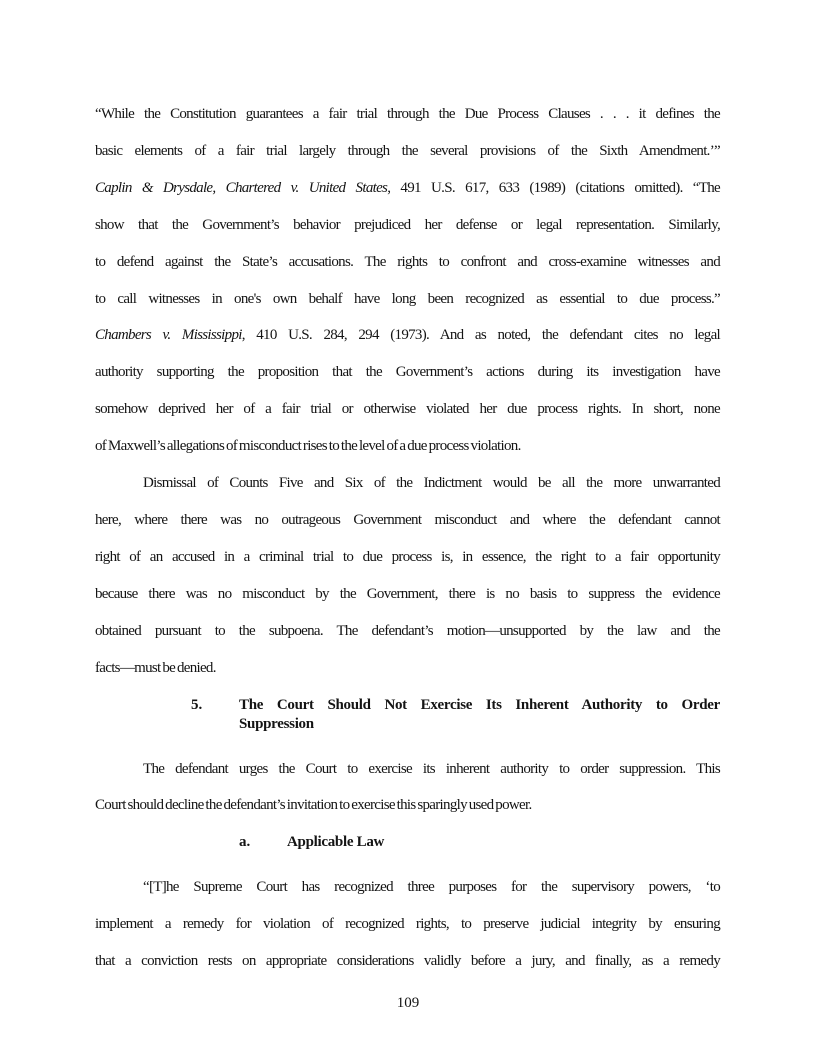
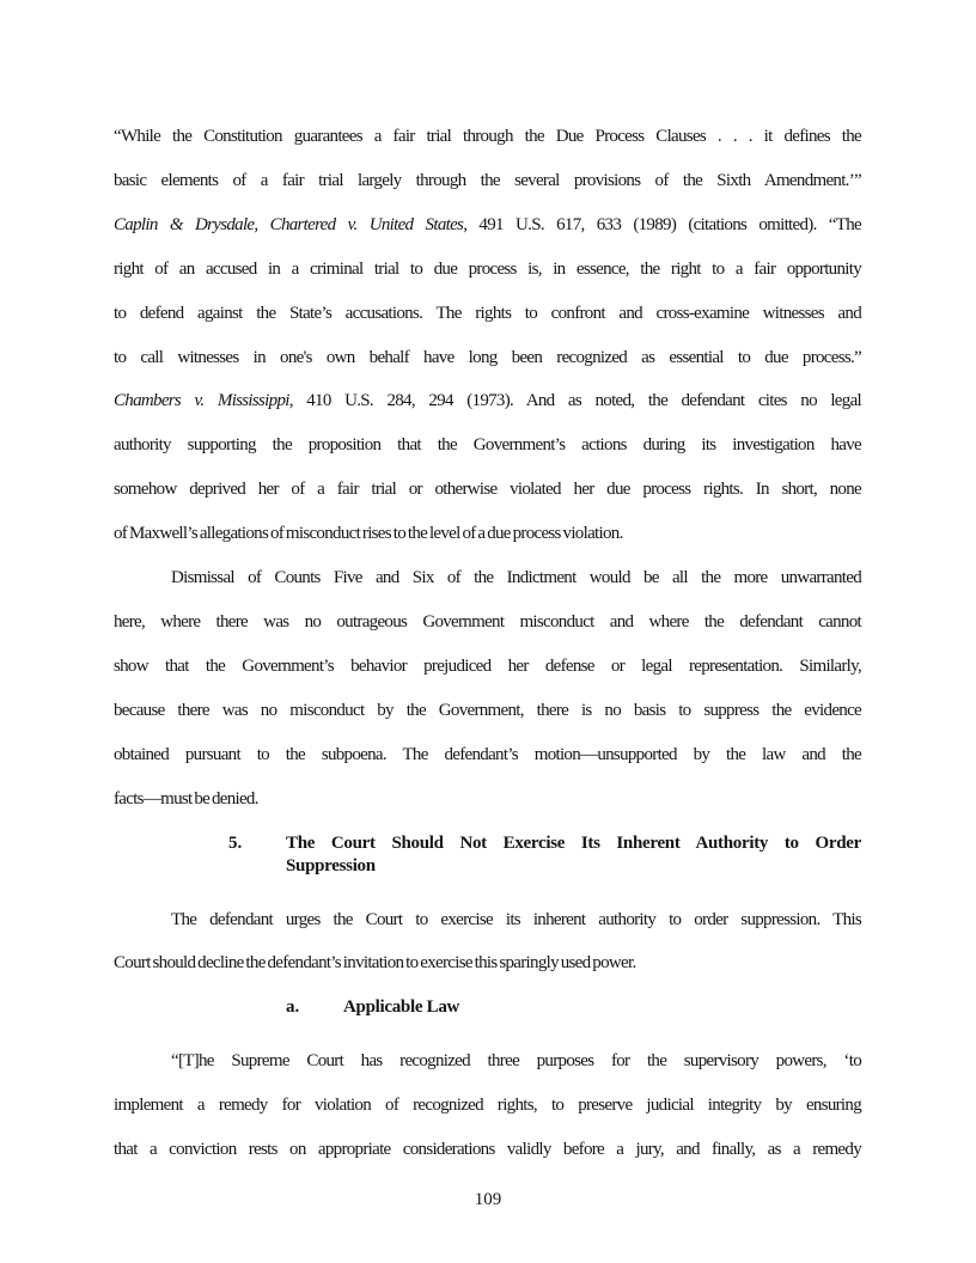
  “While the Constitution guarantees a fair trial through the Due Process Clauses . . . it defines the
  basic elements of a fair trial largely through the several provisions of the Sixth Amendment.’”
  Caplin & Drysdale, Chartered v. United States, 491 U.S. 617, 633 (1989) (citations omitted). “The
- show that the Government’s behavior prejudiced her defense or legal representation. Similarly,
+ right of an accused in a criminal trial to due process is, in essence, the right to a fair opportunity
  to defend against the State’s accusations. The rights to confront and cross-examine witnesses and
  to call witnesses in one's own behalf have long been recognized as essential to due process.”
  Chambers v. Mississippi, 410 U.S. 284, 294 (1973). And as noted, the defendant cites no legal
  authority supporting the proposition that the Government’s actions during its investigation have
  somehow deprived her of a fair trial or otherwise violated her due process rights. In short, none
  of Maxwell’s allegations of misconduct rises to the level of a due process violation.
  Dismissal of Counts Five and Six of the Indictment would be all the more unwarranted
  here, where there was no outrageous Government misconduct and where the defendant cannot
- right of an accused in a criminal trial to due process is, in essence, the right to a fair opportunity
+ show that the Government’s behavior prejudiced her defense or legal representation. Similarly,
  because there was no misconduct by the Government, there is no basis to suppress the evidence
  obtained pursuant to the subpoena. The defendant’s motion—unsupported by the law and the
  facts—must be denied.
  5.
  The Court Should Not Exercise Its Inherent Authority to Order
  Suppression
  The defendant urges the Court to exercise its inherent authority to order suppression. This
  Court should decline the defendant’s invitation to exercise this sparingly used power.
  a.
  Applicable Law
  “[T]he Supreme Court has recognized three purposes for the supervisory powers, ‘to
  implement a remedy for violation of recognized rights, to preserve judicial integrity by ensuring
  that a conviction rests on appropriate considerations validly before a jury, and finally, as a remedy
  109
